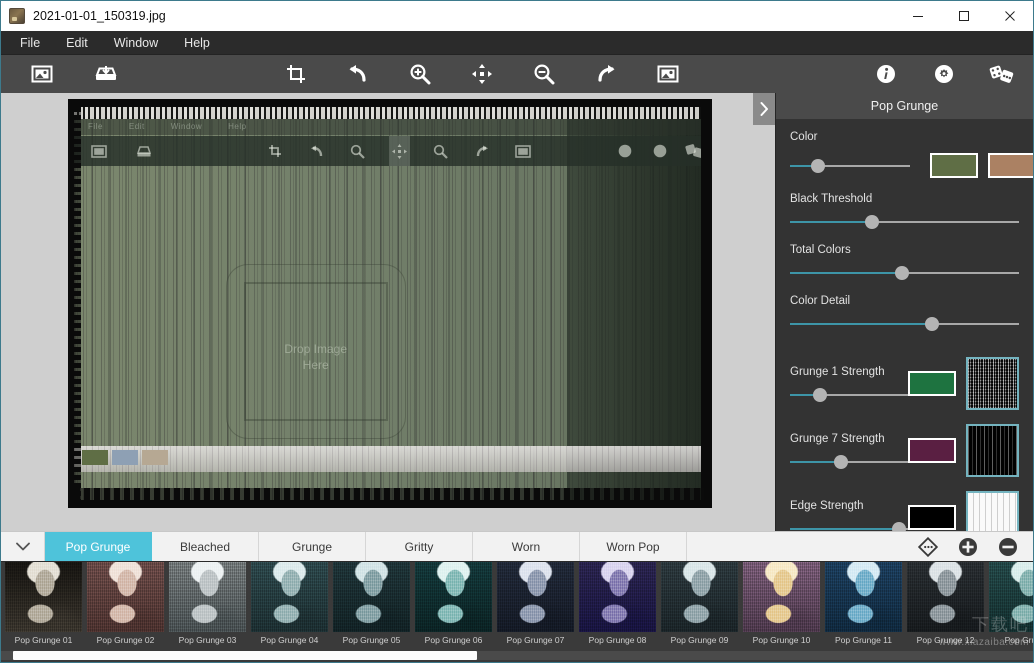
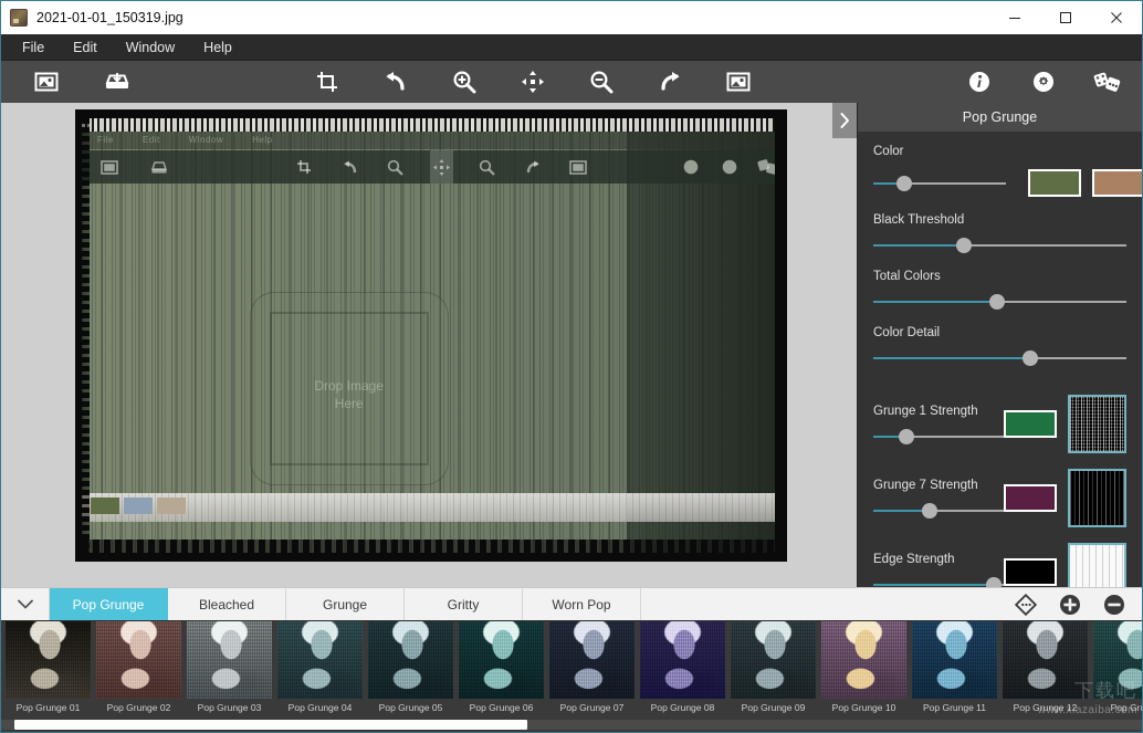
  2021-01-01_150319.jpg
  File
  Edit
  Window
  Help
  File
  Edit
  Window
  Help
  Drop Image
  Here
  Pop Grunge
  Color
  Black Threshold
  Total Colors
  Color Detail
  Grunge 1 Strength
  Grunge 7 Strength
  Edge Strength
  Pop Grunge
  Bleached
  Grunge
  Gritty
- Worn
  Worn Pop
  Pop Grunge 01
  Pop Grunge 02
  Pop Grunge 03
  Pop Grunge 04
  Pop Grunge 05
  Pop Grunge 06
  Pop Grunge 07
  Pop Grunge 08
  Pop Grunge 09
  Pop Grunge 10
  Pop Grunge 11
  Pop Grunge 12
  下载吧
  www.xiazaiba.com
